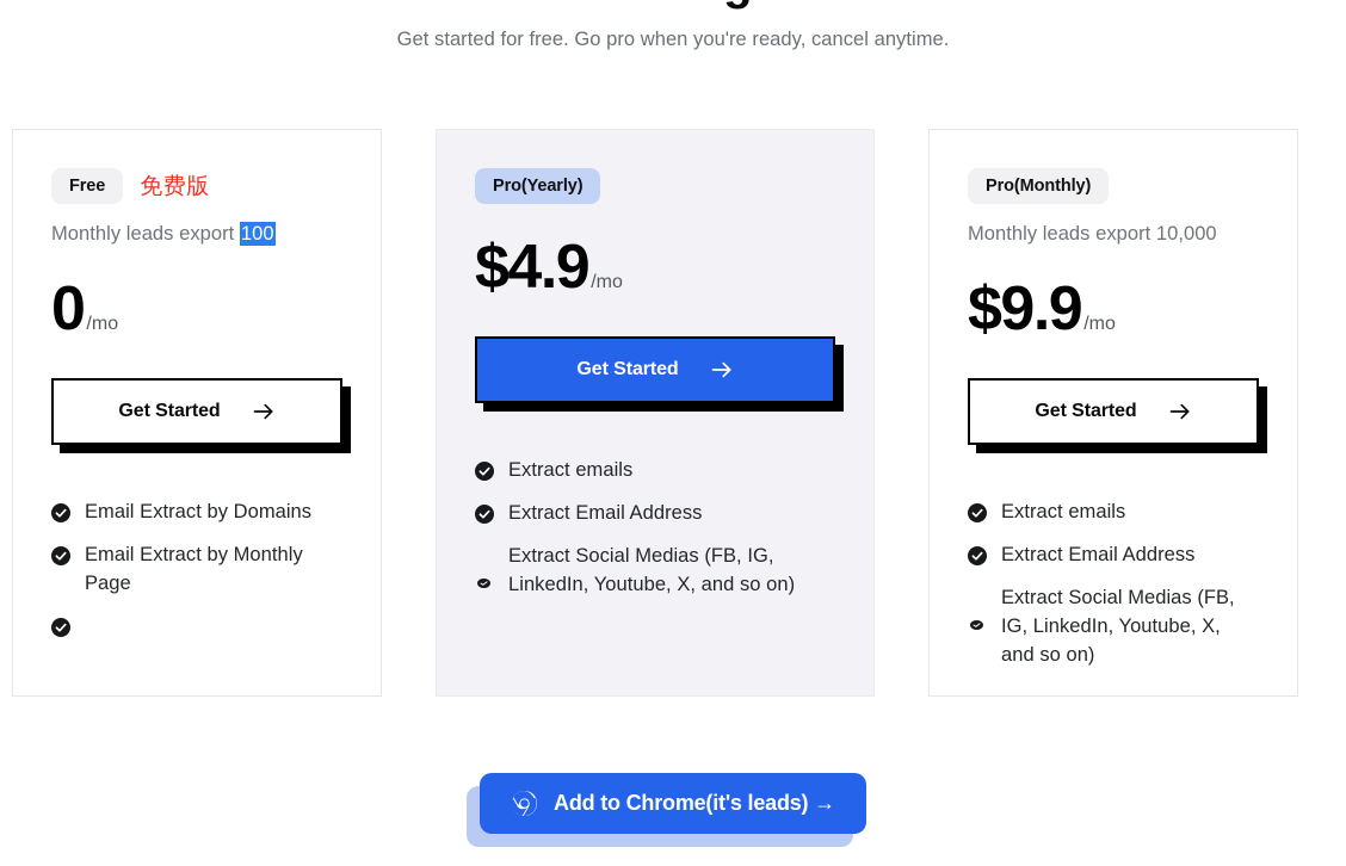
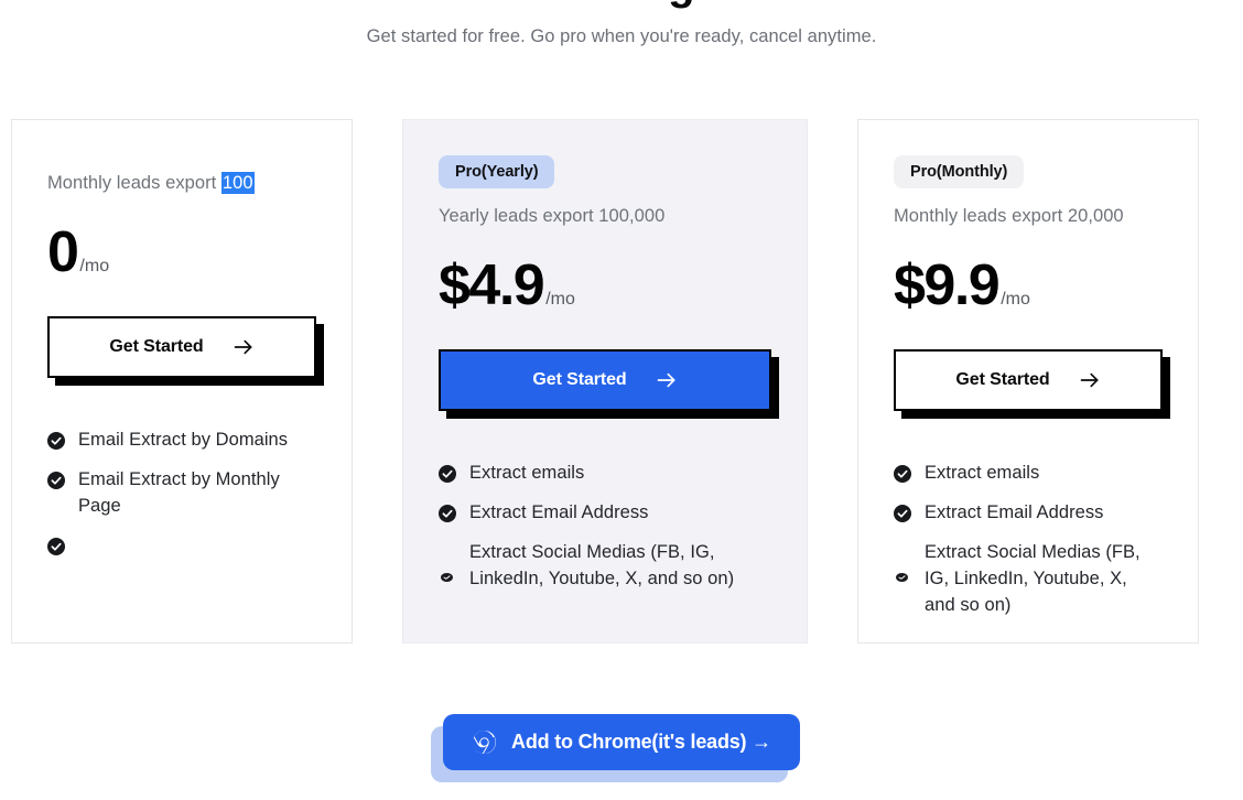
  Get started for free. Go pro when you're ready, cancel anytime.
- Free
- 免费版
  Monthly leads export 100
  0
  /mo
  Get Started
  Email Extract by Domains
  Email Extract by Monthly Page
  Pro(Yearly)
+ Yearly leads export 100,000
  $4.9
  /mo
  Get Started
  Extract emails
  Extract Email Address
  Extract Social Medias (FB, IG, LinkedIn, Youtube, X, and so on)
  Pro(Monthly)
- Monthly leads export 10,000
+ Monthly leads export 20,000
  $9.9
  /mo
  Get Started
  Extract emails
  Extract Email Address
  Extract Social Medias (FB, IG, LinkedIn, Youtube, X, and so on)
  Add to Chrome(it's leads) →
